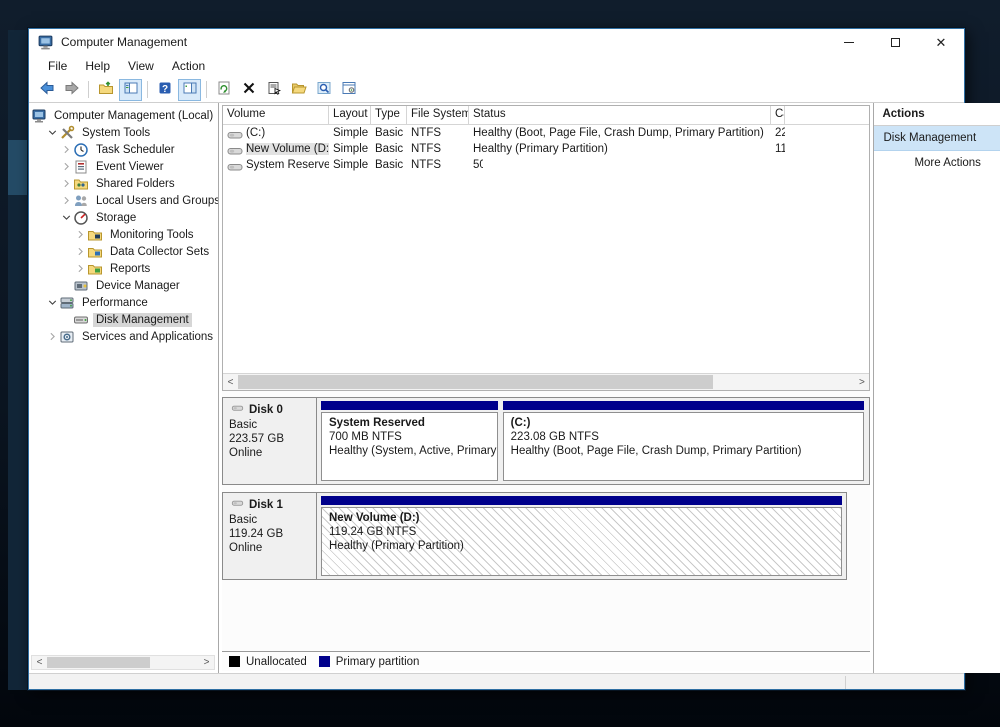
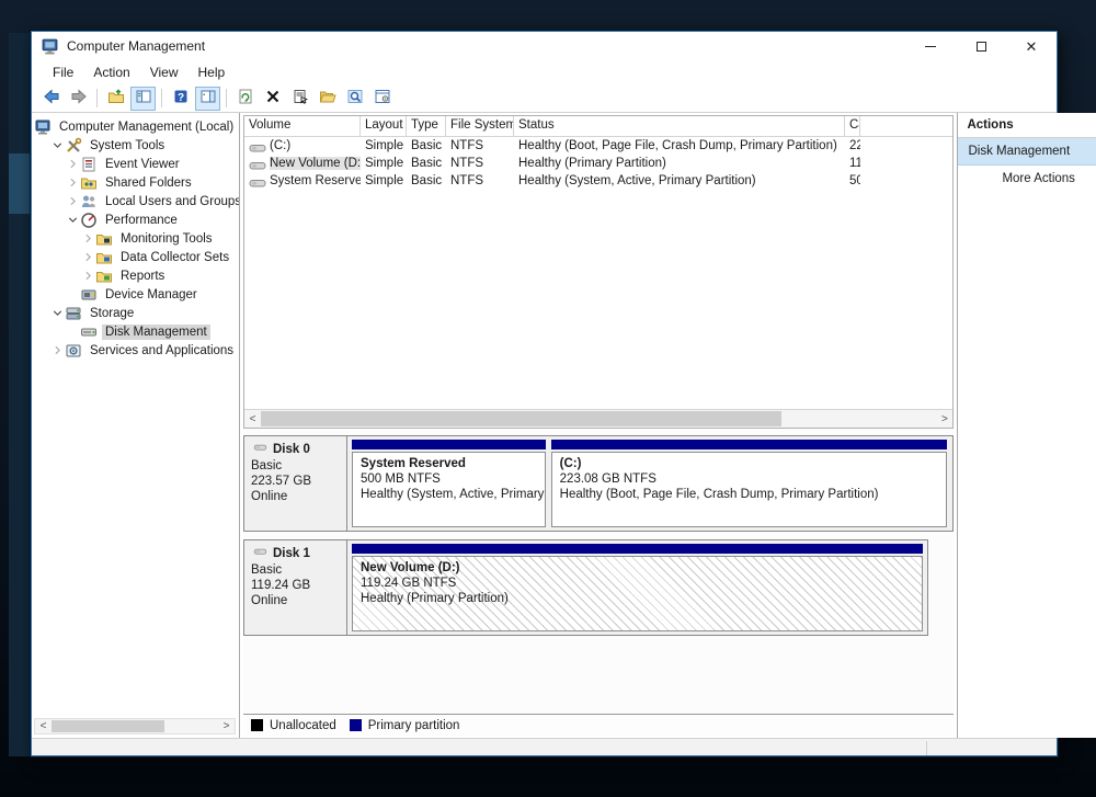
  Computer Management
  ✕
  File
- Help
+ Action
  View
- Action
+ Help
  ?
  Computer Management (Local)
  System Tools
- Task Scheduler
  Event Viewer
  Shared Folders
  Local Users and Groups
- Storage
+ Performance
  Monitoring Tools
  Data Collector Sets
  Reports
  Device Manager
- Performance
+ Storage
  Disk Management
  Services and Applications
  <
  >
  Volume
  Layout
  Type
  File System
  Status
  (C:)
  Simple
  Basic
  NTFS
  Healthy (Boot, Page File, Crash Dump, Primary Partition)
  New Volume (D:
  Simple
  Basic
  NTFS
  Healthy (Primary Partition)
  System Reserve
  Simple
  Basic
  NTFS
+ Healthy (System, Active, Primary Partition)
  <
  >
  Disk 0
  Basic
  223.57 GB
  Online
  System Reserved
- 700 MB NTFS
+ 500 MB NTFS
  Healthy (System, Active, Primary
  (C:)
  223.08 GB NTFS
  Healthy (Boot, Page File, Crash Dump, Primary Partition)
  Disk 1
  Basic
  119.24 GB
  Online
  New Volume (D:)
  119.24 GB NTFS
  Healthy (Primary Partition)
  Unallocated
  Primary partition
  Actions
  Disk Management
  More Actions
